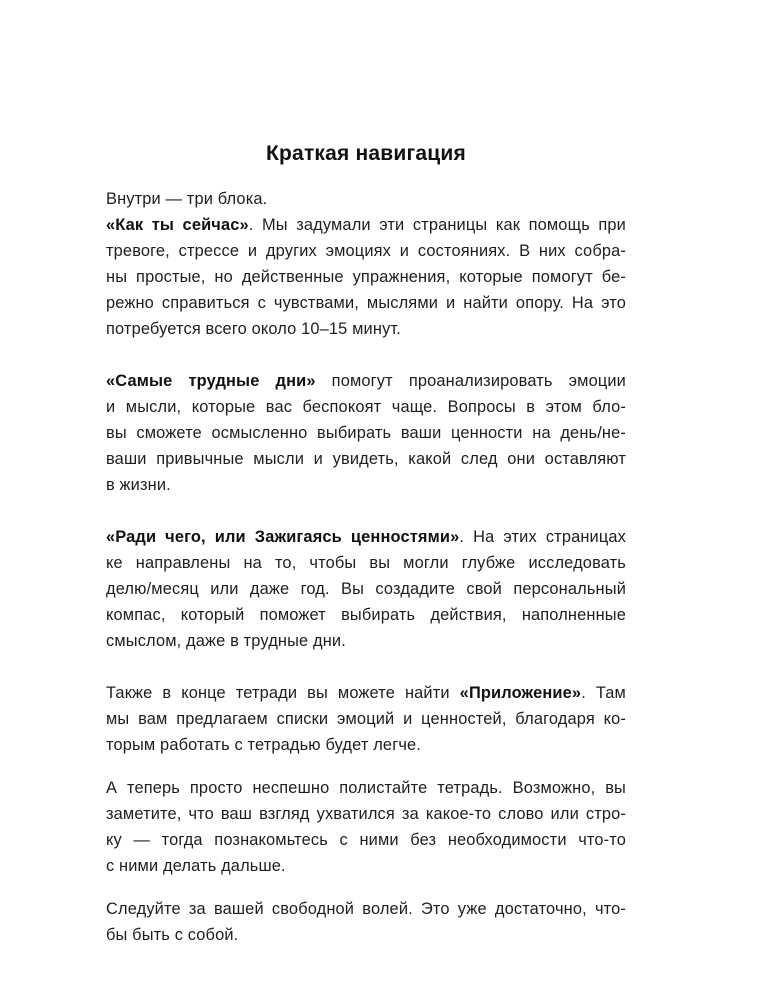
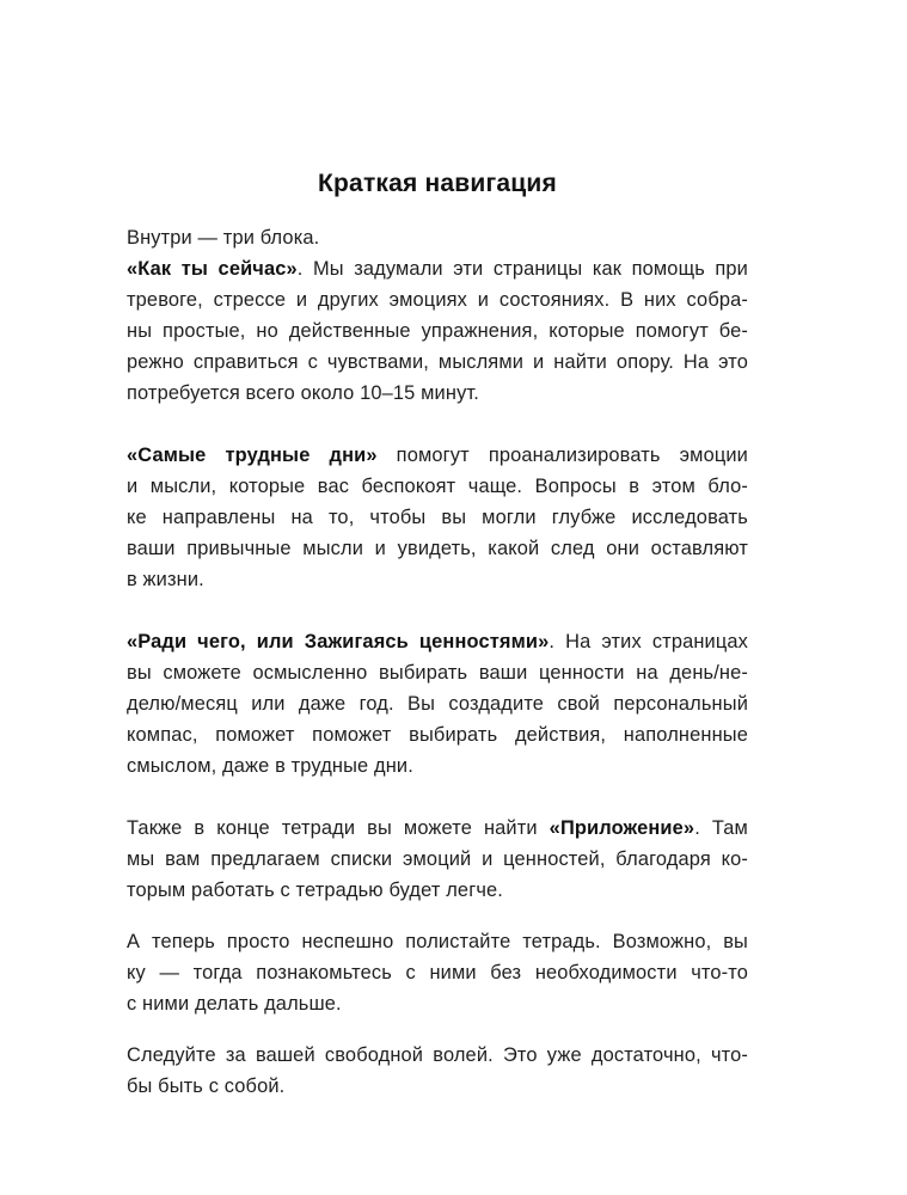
  Краткая навигация
  Внутри — три блока.
  «Как ты сейчас». Мы задумали эти страницы как помощь при
  тревоге, стрессе и других эмоциях и состояниях. В них собра-
  ны простые, но действенные упражнения, которые помогут бе-
  режно справиться с чувствами, мыслями и найти опору. На это
  потребуется всего около 10–15 минут.
  «Самые трудные дни» помогут проанализировать эмоции
  и мысли, которые вас беспокоят чаще. Вопросы в этом бло-
- вы сможете осмысленно выбирать ваши ценности на день/не-
+ ке направлены на то, чтобы вы могли глубже исследовать
  ваши привычные мысли и увидеть, какой след они оставляют
  в жизни.
  «Ради чего, или Зажигаясь ценностями». На этих страницах
- ке направлены на то, чтобы вы могли глубже исследовать
+ вы сможете осмысленно выбирать ваши ценности на день/не-
  делю/месяц или даже год. Вы создадите свой персональный
- компас, который поможет выбирать действия, наполненные
+ компас, поможет поможет выбирать действия, наполненные
  смыслом, даже в трудные дни.
  Также в конце тетради вы можете найти «Приложение». Там
  мы вам предлагаем списки эмоций и ценностей, благодаря ко-
  торым работать с тетрадью будет легче.
  А теперь просто неспешно полистайте тетрадь. Возможно, вы
- заметите, что ваш взгляд ухватился за какое-то слово или стро-
  ку — тогда познакомьтесь с ними без необходимости что-то
  с ними делать дальше.
  Следуйте за вашей свободной волей. Это уже достаточно, что-
  бы быть с собой.
